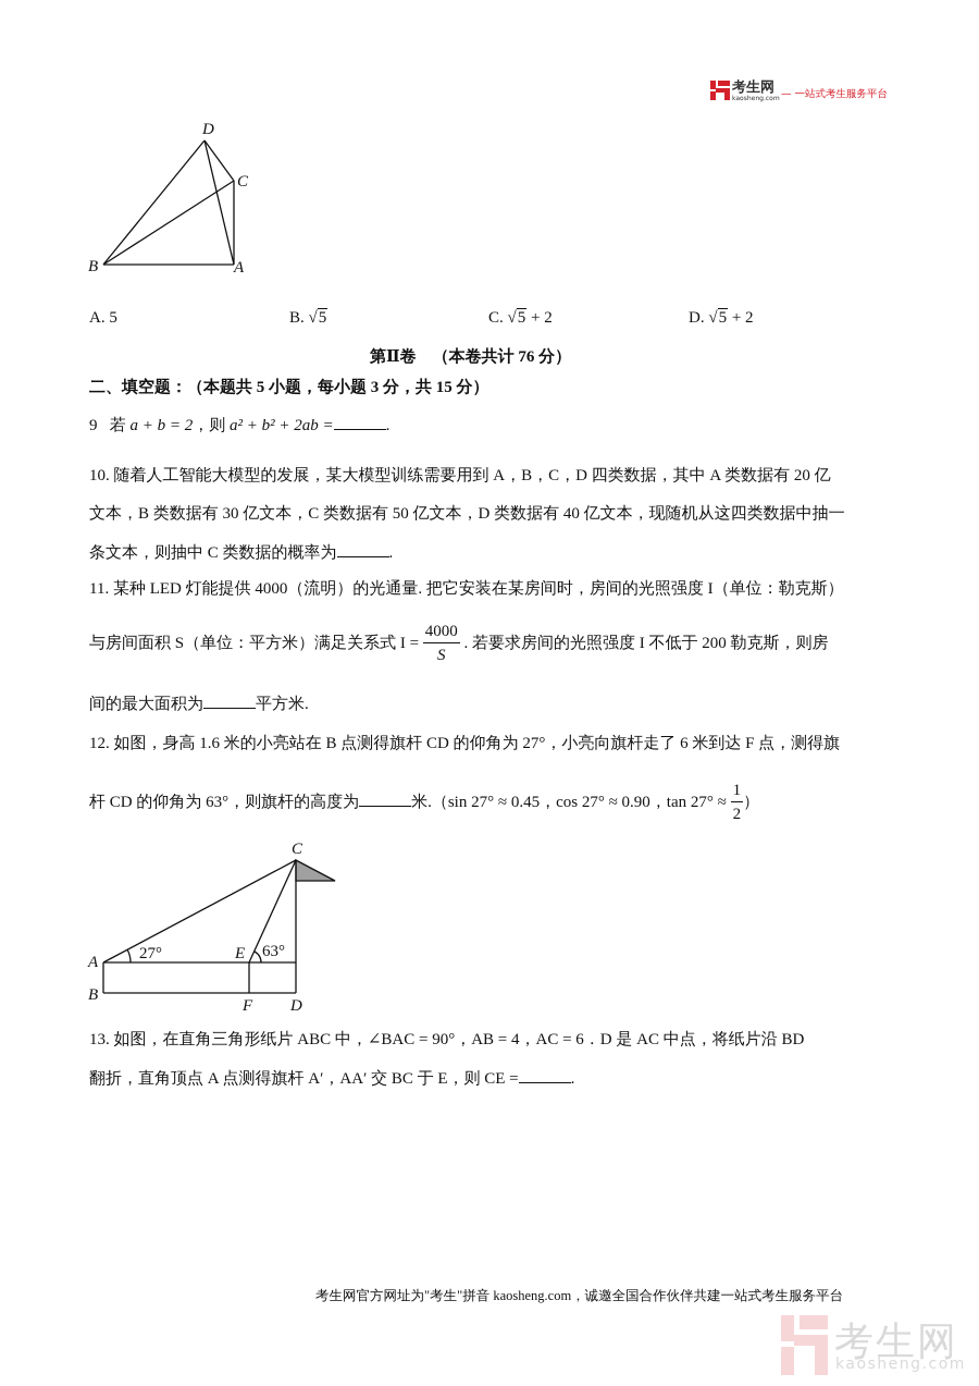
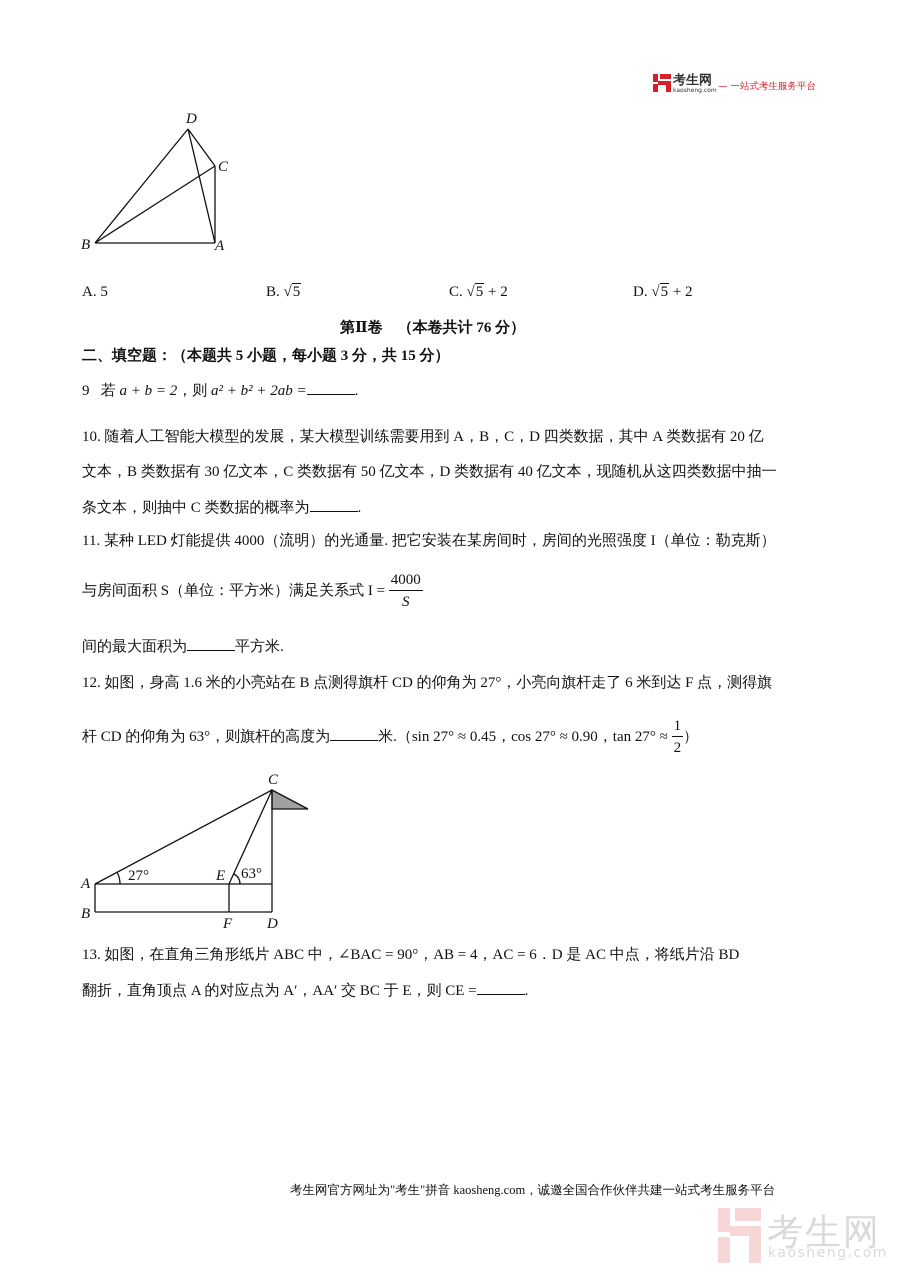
  考生网
  — 一站式考生服务平台
  D
  C
  B
  A
  A. 5
  B. √5
  C. √5 + 2
  D. √5 + 2
  第Ⅱ卷 （本卷共计 76 分）
  二、填空题：（本题共 5 小题，每小题 3 分，共 15 分）
  9 若 a + b = 2，则 a² + b² + 2ab = .
  10. 随着人工智能大模型的发展，某大模型训练需要用到 A，B，C，D 四类数据，其中 A 类数据有 20 亿
  文本，B 类数据有 30 亿文本，C 类数据有 50 亿文本，D 类数据有 40 亿文本，现随机从这四类数据中抽一
  条文本，则抽中 C 类数据的概率为 .
  11. 某种 LED 灯能提供 4000（流明）的光通量. 把它安装在某房间时，房间的光照强度 I（单位：勒克斯）
  与房间面积 S（单位：平方米）满足关系式 I =
  4000
  S
- . 若要求房间的光照强度 I 不低于 200 勒克斯，则房
  间的最大面积为 平方米.
  12. 如图，身高 1.6 米的小亮站在 B 点测得旗杆 CD 的仰角为 27°，小亮向旗杆走了 6 米到达 F 点，测得旗
  杆 CD 的仰角为 63°，则旗杆的高度为 米.（sin 27° ≈ 0.45，cos 27° ≈ 0.90，tan 27° ≈
  1
  2
  ）
  C
  A
  B
  E
  F
  D
  27°
  63°
  13. 如图，在直角三角形纸片 ABC 中，∠BAC = 90°，AB = 4，AC = 6．D 是 AC 中点，将纸片沿 BD
- 翻折，直角顶点 A 点测得旗杆 A′，AA′ 交 BC 于 E，则 CE = .
+ 翻折，直角顶点 A 的对应点为 A′，AA′ 交 BC 于 E，则 CE = .
  考生网官方网址为"考生"拼音 kaosheng.com，诚邀全国合作伙伴共建一站式考生服务平台
  考生网
  kaosheng.com
